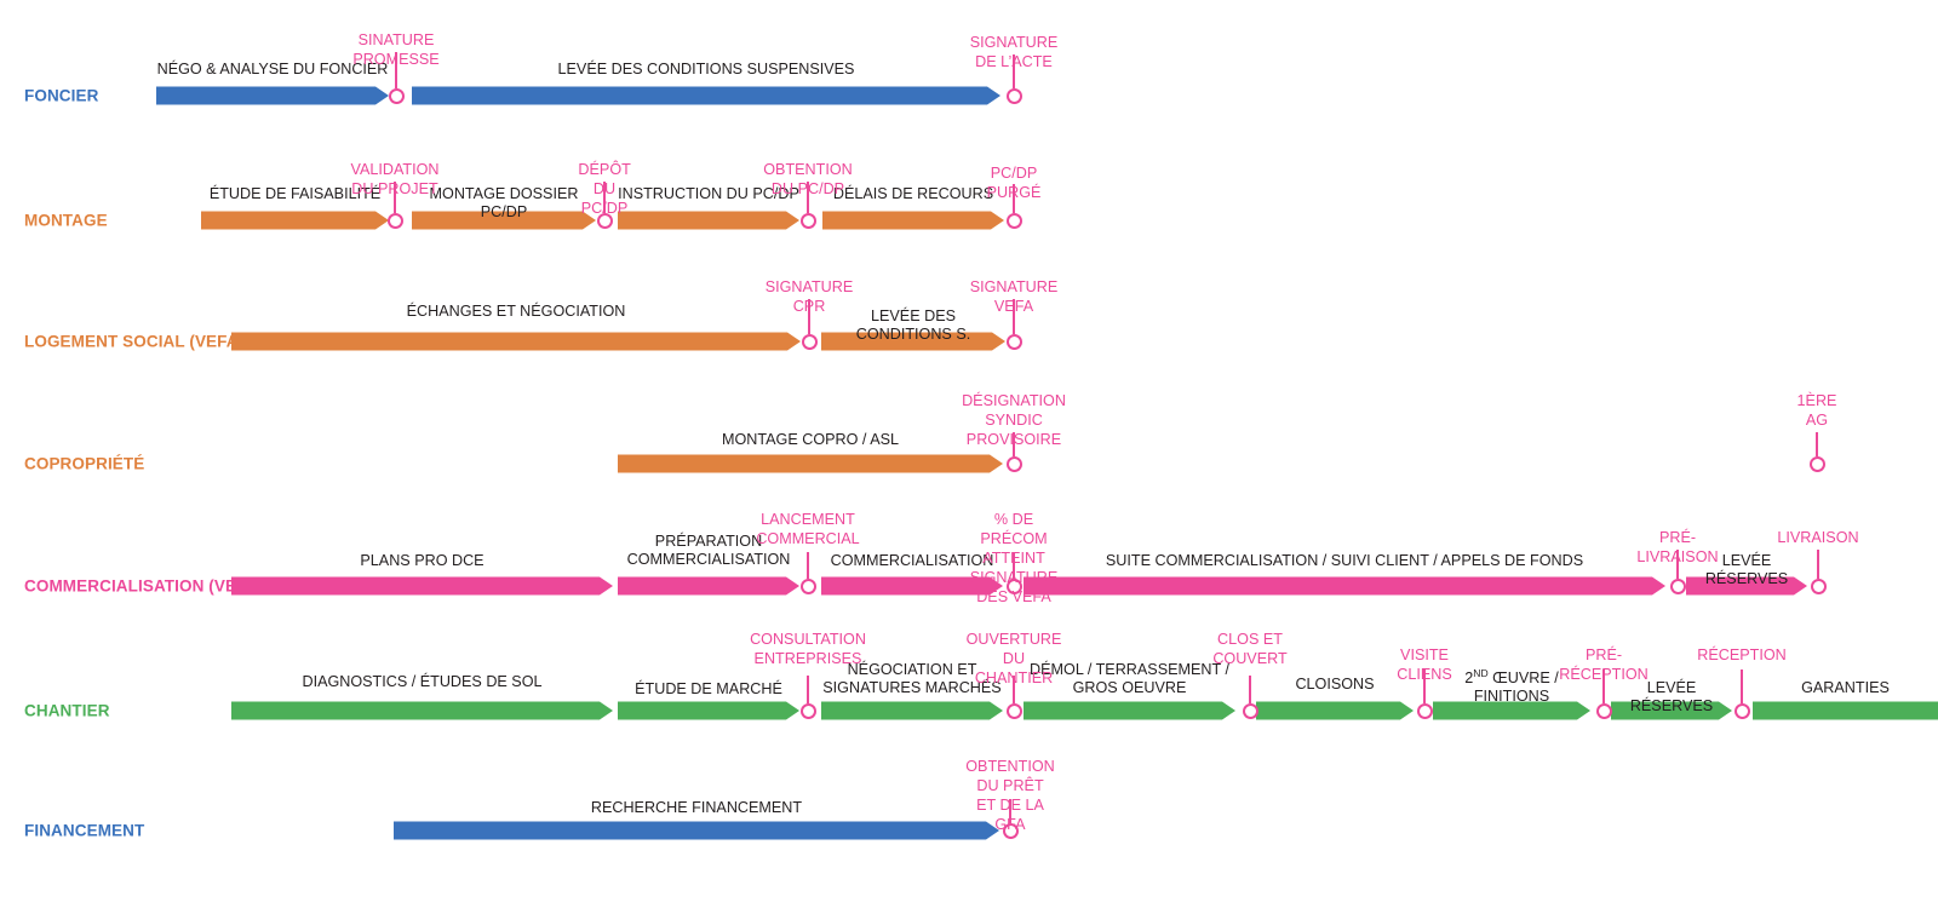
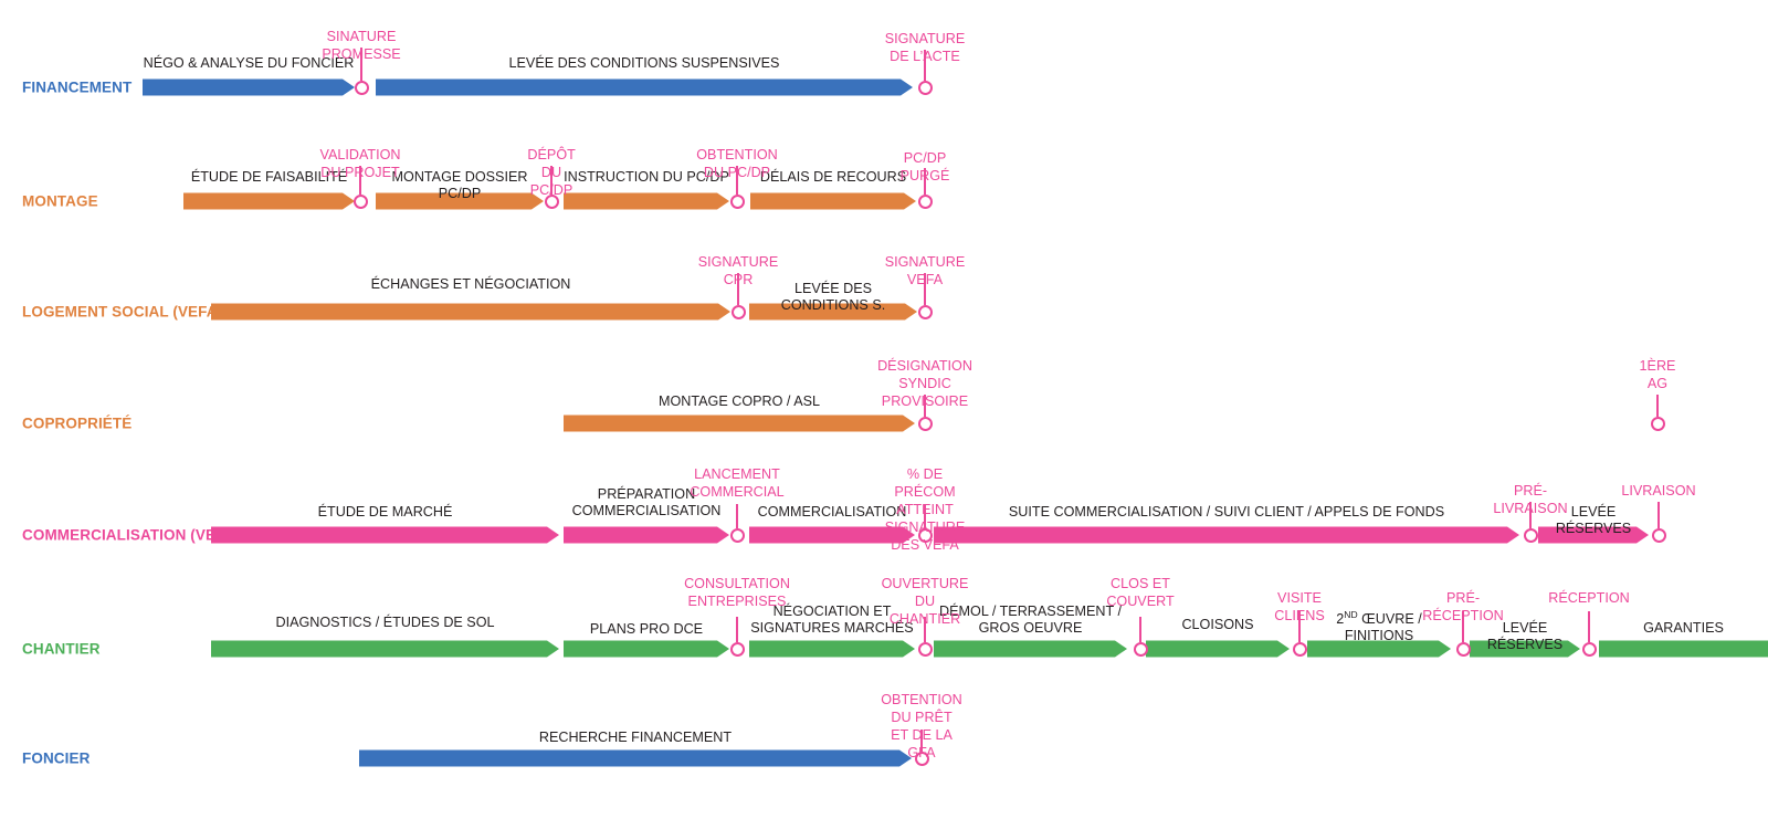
- FONCIER
+ FINANCEMENT
  NÉGO & ANALYSE DU FONCIER
  LEVÉE DES CONDITIONS SUSPENSIVES
  SINATURE PROMESSE
  SIGNATURE DE L’ACTE
  MONTAGE
  ÉTUDE DE FAISABILITÉ
  MONTAGE DOSSIER PC/DP
  INSTRUCTION DU PC/DP
  DÉLAIS DE RECOURS
  VALIDATION DU PROJET
  DÉPÔT DU PC/DP
  OBTENTION DU PC/DP
  PC/DP PURGÉ
  LOGEMENT SOCIAL (VEF
  ÉCHANGES ET NÉGOCIATION
  LEVÉE DES CONDITIONS S.
  SIGNATURE CPR
  SIGNATURE VEFA
  COPROPRIÉTÉ
  MONTAGE COPRO / ASL
  DÉSIGNATION SYNDIC
  PROVISOIRE
  1ÈRE AG
  COMMERCIALISATION (V
- PLANS PRO DCE
+ ÉTUDE DE MARCHÉ
  PRÉPARATION
  COMMERCIALISATION
  COMMERCIALISATION
  SUITE COMMERCIALISATION / SUIVI CLIENT / APPELS DE FONDS
  LEVÉE RÉSERVES
  LANCEMENT
  COMMERCIAL
  % DE PRÉCOM ATTEINT
  SIGNATURE DES VEFA
  PRÉ-LIVRAISON
  LIVRAISON
  CHANTIER
  DIAGNOSTICS / ÉTUDES DE SOL
- ÉTUDE DE MARCHÉ
+ PLANS PRO DCE
  NÉGOCIATION ET
  SIGNATURES MARCHÉS
  DÉMOL / TERRASSEMENT /
  GROS OEUVRE
  CLOISONS
  2ND ŒUVRE /
  FINITIONS
  LEVÉE RÉSERVES
  GARANTIES
  CONSULTATION
  ENTREPRISES
  OUVERTURE DU
  CHANTIER
  CLOS ET
  COUVERT
  VISITE CLIENS
  PRÉ-RÉCEPTION
  RÉCEPTION
- FINANCEMENT
+ FONCIER
  RECHERCHE FINANCEMENT
  OBTENTION DU PRÊT
  ET DE LA GFA
